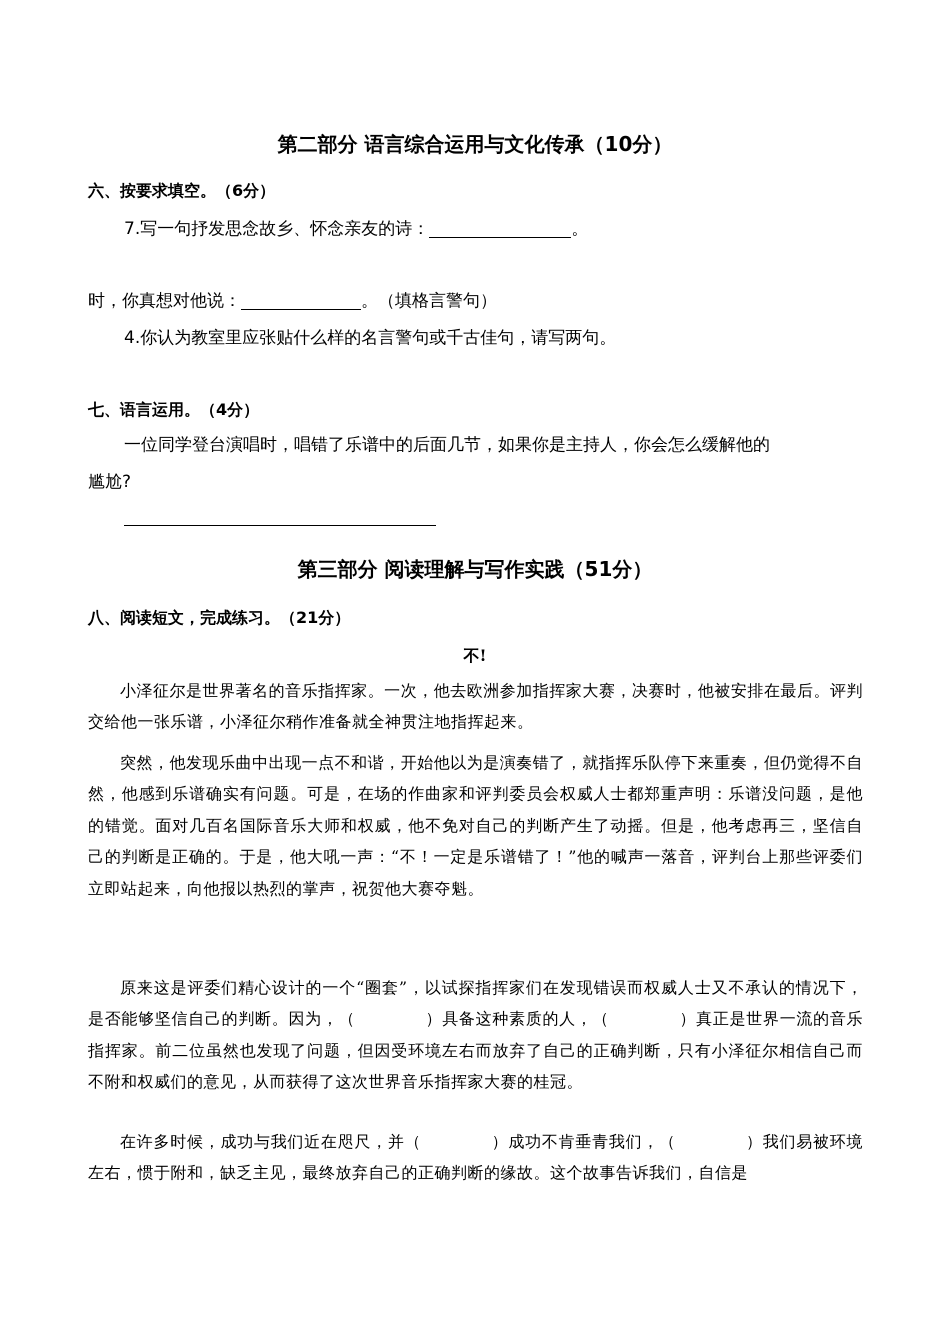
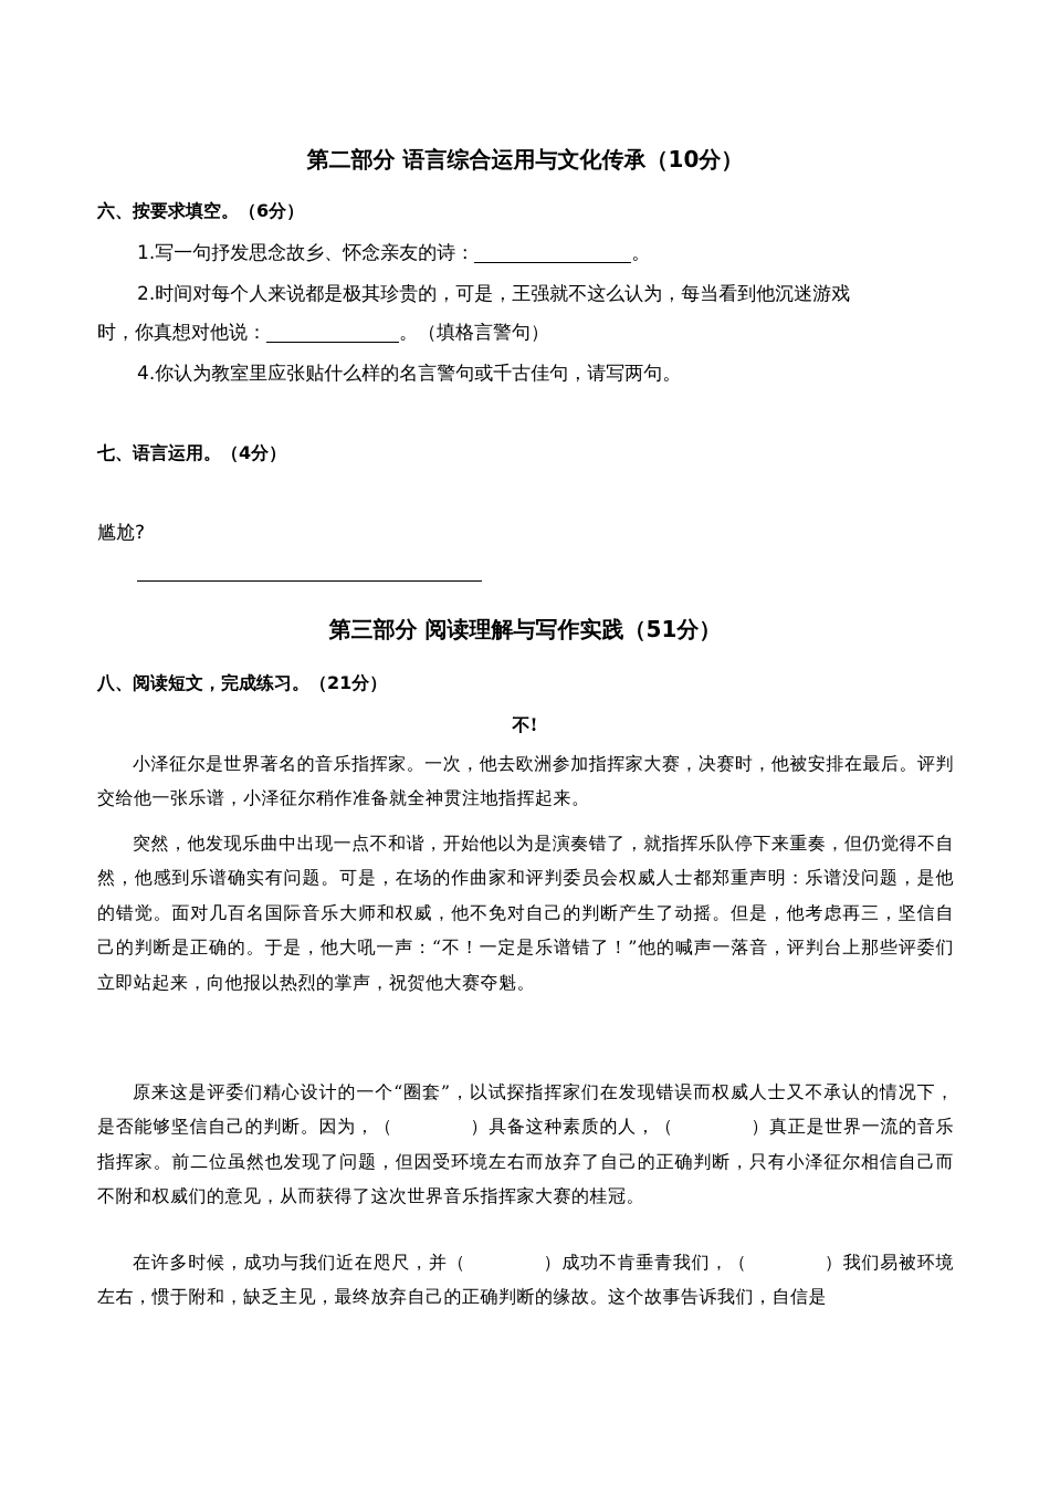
  第二部分 语言综合运用与文化传承（10分）
  六、按要求填空。（6分）
- 7.写一句抒发思念故乡、怀念亲友的诗： 。
+ 1.写一句抒发思念故乡、怀念亲友的诗： 。
+ 2.时间对每个人来说都是极其珍贵的，可是，王强就不这么认为，每当看到他沉迷游戏
  时，你真想对他说： 。（填格言警句）
  4.你认为教室里应张贴什么样的名言警句或千古佳句，请写两句。
  七、语言运用。（4分）
- 一位同学登台演唱时，唱错了乐谱中的后面几节，如果你是主持人，你会怎么缓解他的
  尴尬?
  第三部分 阅读理解与写作实践（51分）
  八、阅读短文，完成练习。（21分）
  不!
  小泽征尔是世界著名的音乐指挥家。一次，他去欧洲参加指挥家大赛，决赛时，他被安排在最后。评判交给他一张乐谱，小泽征尔稍作准备就全神贯注地指挥起来。
  突然，他发现乐曲中出现一点不和谐，开始他以为是演奏错了，就指挥乐队停下来重奏，但仍觉得不自然，他感到乐谱确实有问题。可是，在场的作曲家和评判委员会权威人士都郑重声明：乐谱没问题，是他的错觉。面对几百名国际音乐大师和权威，他不免对自己的判断产生了动摇。但是，他考虑再三，坚信自己的判断是正确的。于是，他大吼一声：“不！一定是乐谱错了！”他的喊声一落音，评判台上那些评委们立即站起来，向他报以热烈的掌声，祝贺他大赛夺魁。
  原来这是评委们精心设计的一个“圈套”，以试探指挥家们在发现错误而权威人士又不承认的情况下，是否能够坚信自己的判断。因为，（ ）具备这种素质的人，（ ）真正是世界一流的音乐指挥家。前二位虽然也发现了问题，但因受环境左右而放弃了自己的正确判断，只有小泽征尔相信自己而不附和权威们的意见，从而获得了这次世界音乐指挥家大赛的桂冠。
  在许多时候，成功与我们近在咫尺，并（ ）成功不肯垂青我们，（ ）我们易被环境左右，惯于附和，缺乏主见，最终放弃自己的正确判断的缘故。这个故事告诉我们，自信是
